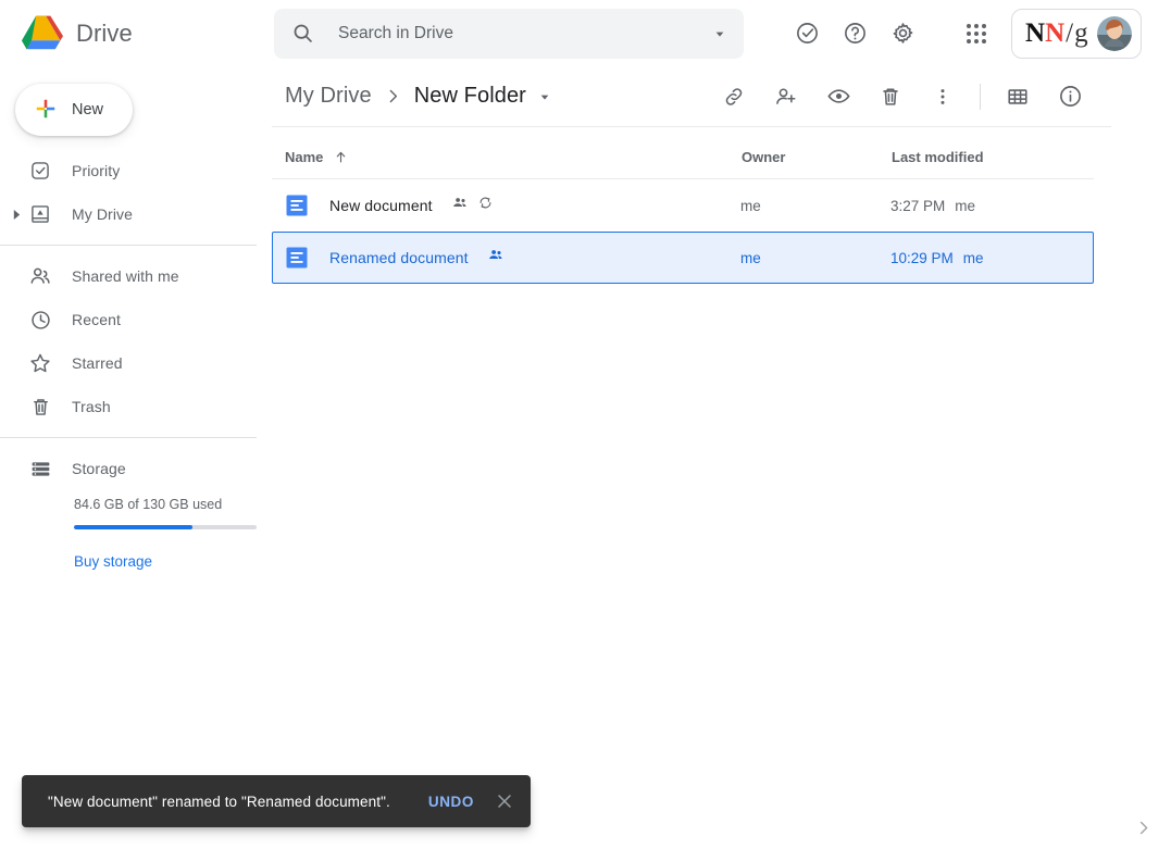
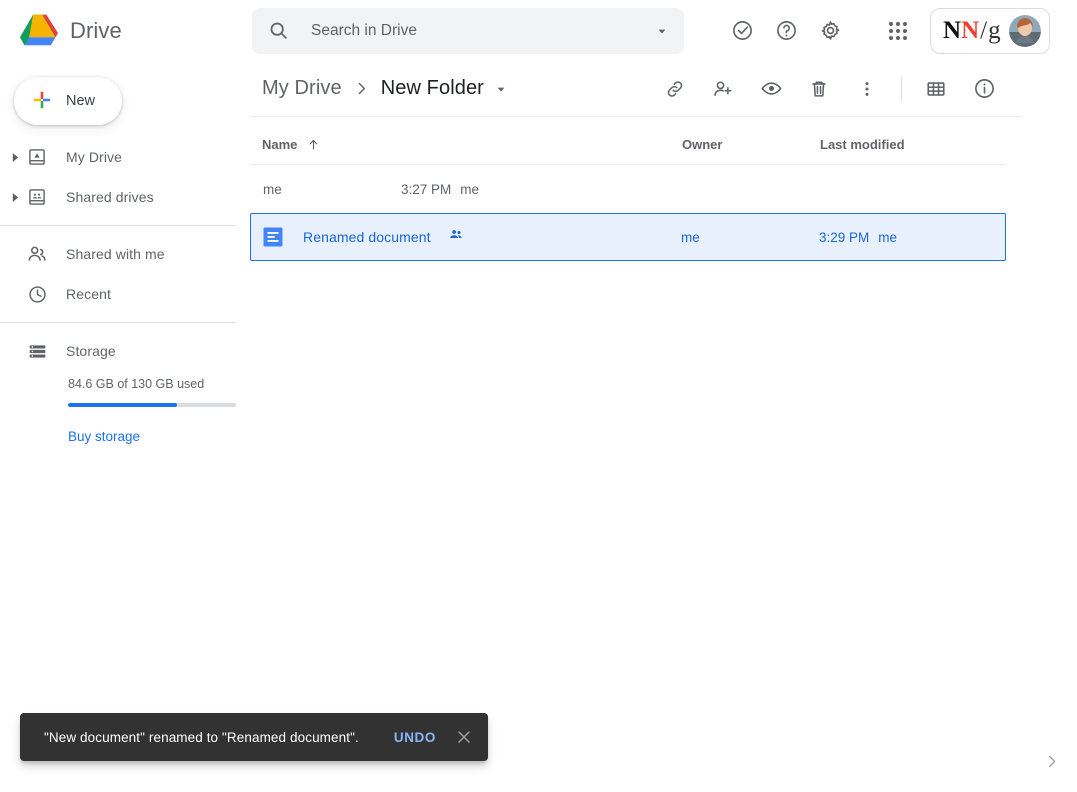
  Drive
  Search in Drive
  N
  N
  /
  g
  New
- Priority
  My Drive
+ Shared drives
  Shared with me
  Recent
- Starred
- Trash
  Storage
  84.6 GB of 130 GB used
  Buy storage
  My Drive
  New Folder
  Name
  Owner
  Last modified
- New document
  me
  3:27 PM me
  Renamed document
  me
- 10:29 PM me
+ 3:29 PM me
  "New document" renamed to "Renamed document".
  UNDO
